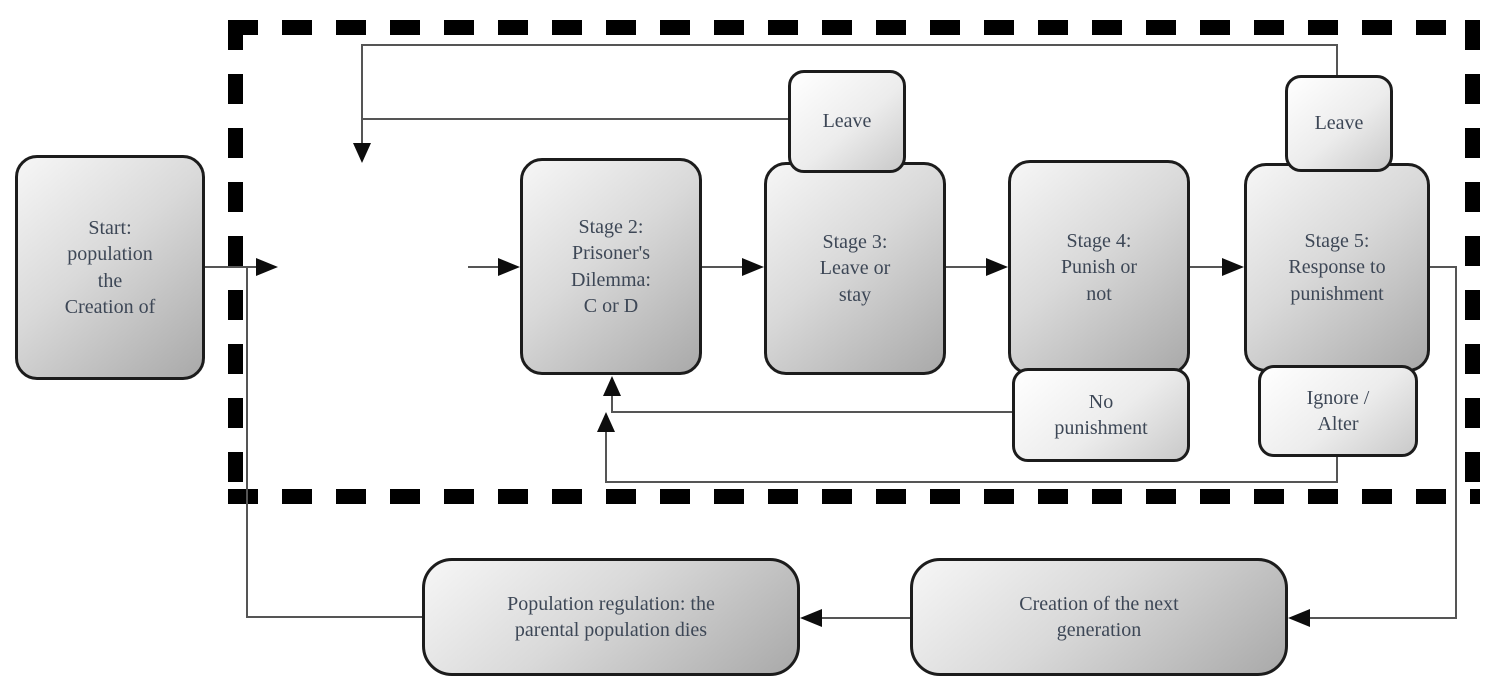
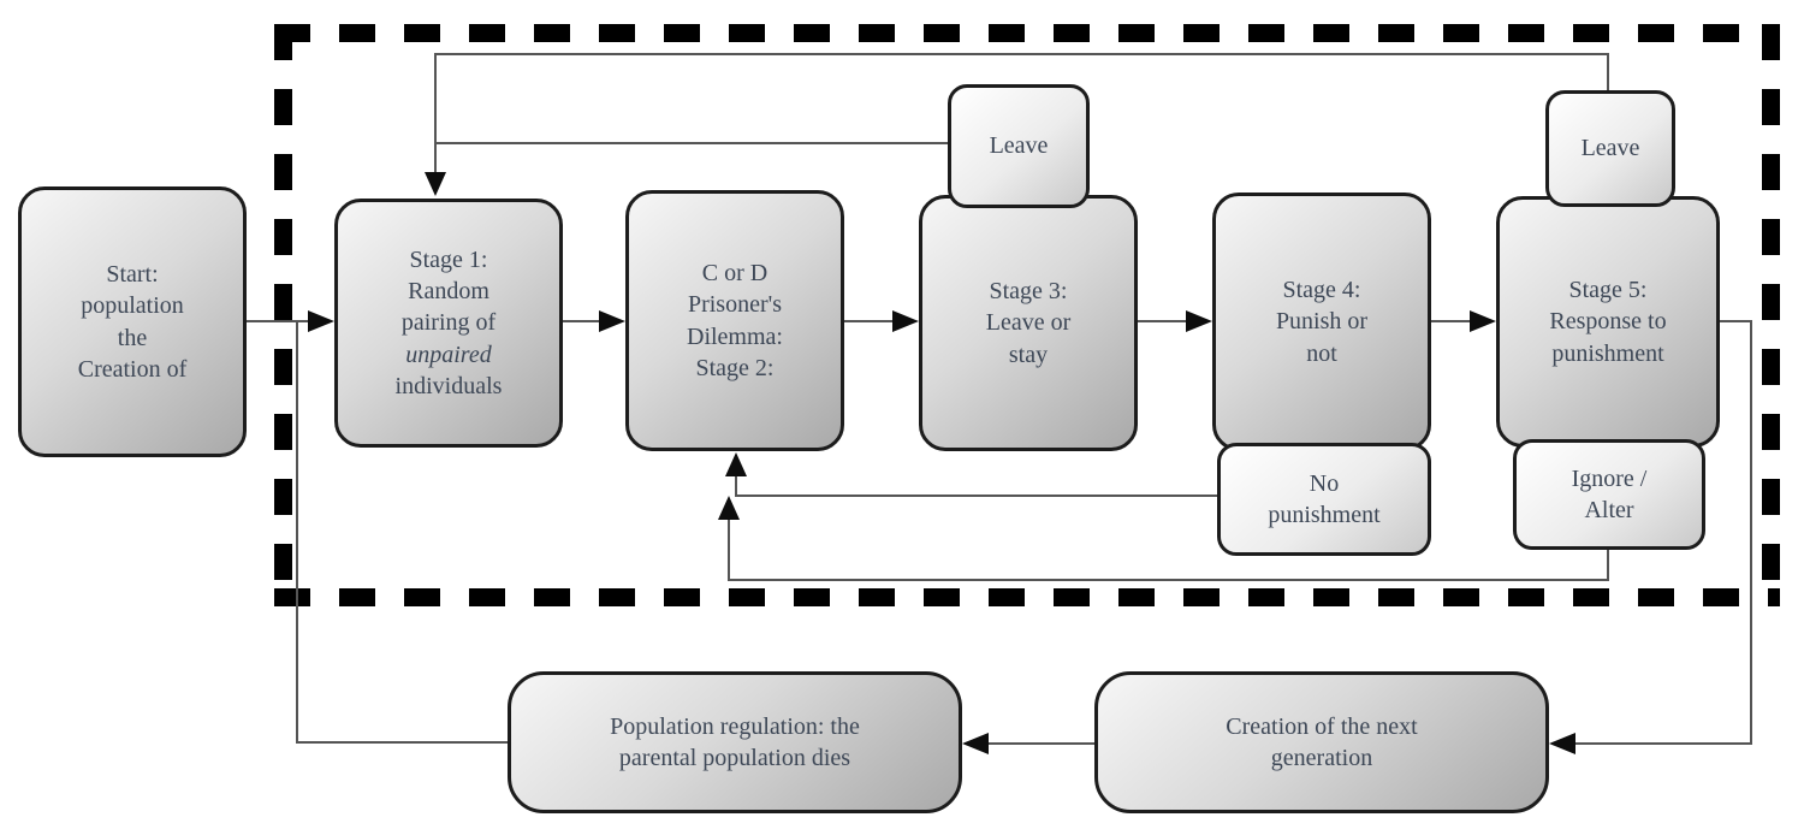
  Start:
  population
  the
  Creation of
+ Stage 1:
+ Random
+ pairing of
+ unpaired
+ individuals
- Stage 2:
+ C or D
  Prisoner's
  Dilemma:
- C or D
+ Stage 2:
  Stage 3:
  Leave or
  stay
  Stage 4:
  Punish or
  not
  Stage 5:
  Response to
  punishment
  Leave
  Leave
  No
  punishment
  Ignore /
  Alter
  Population regulation: the
  parental population dies
  Creation of the next
  generation
